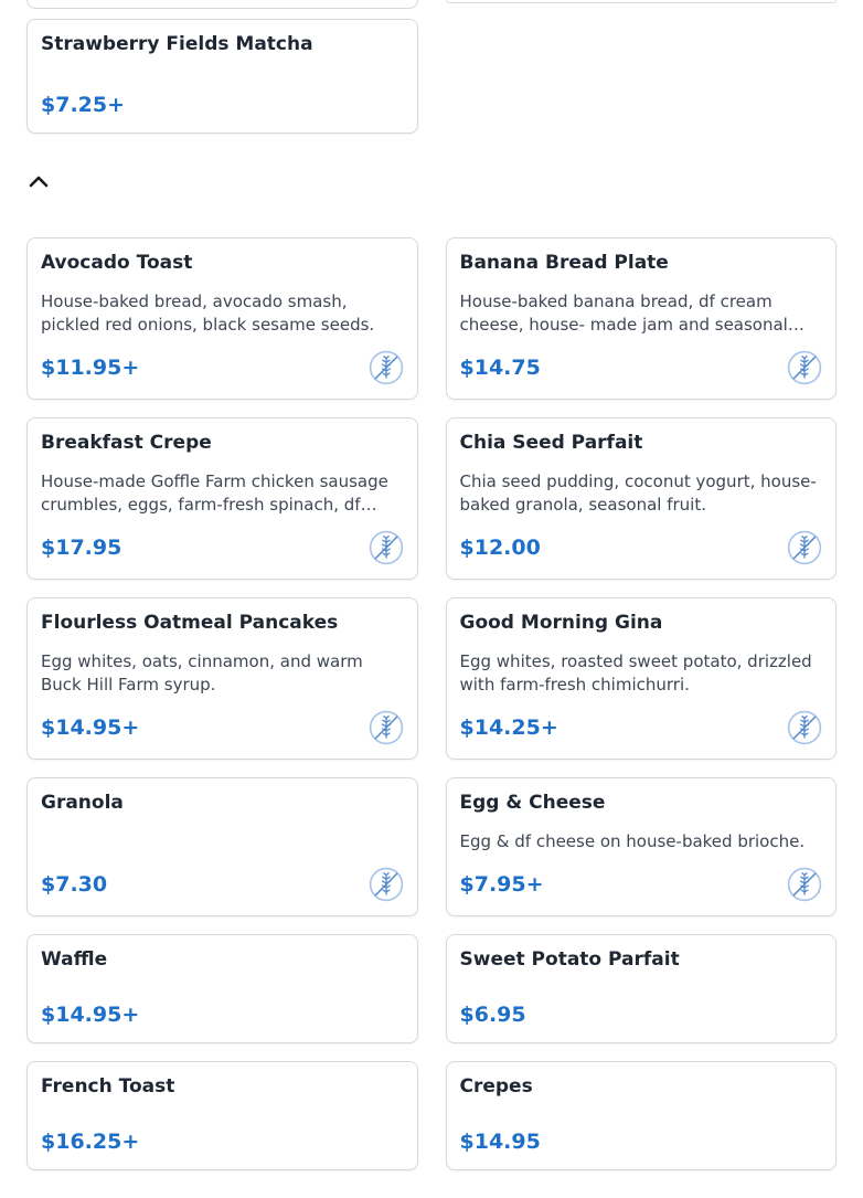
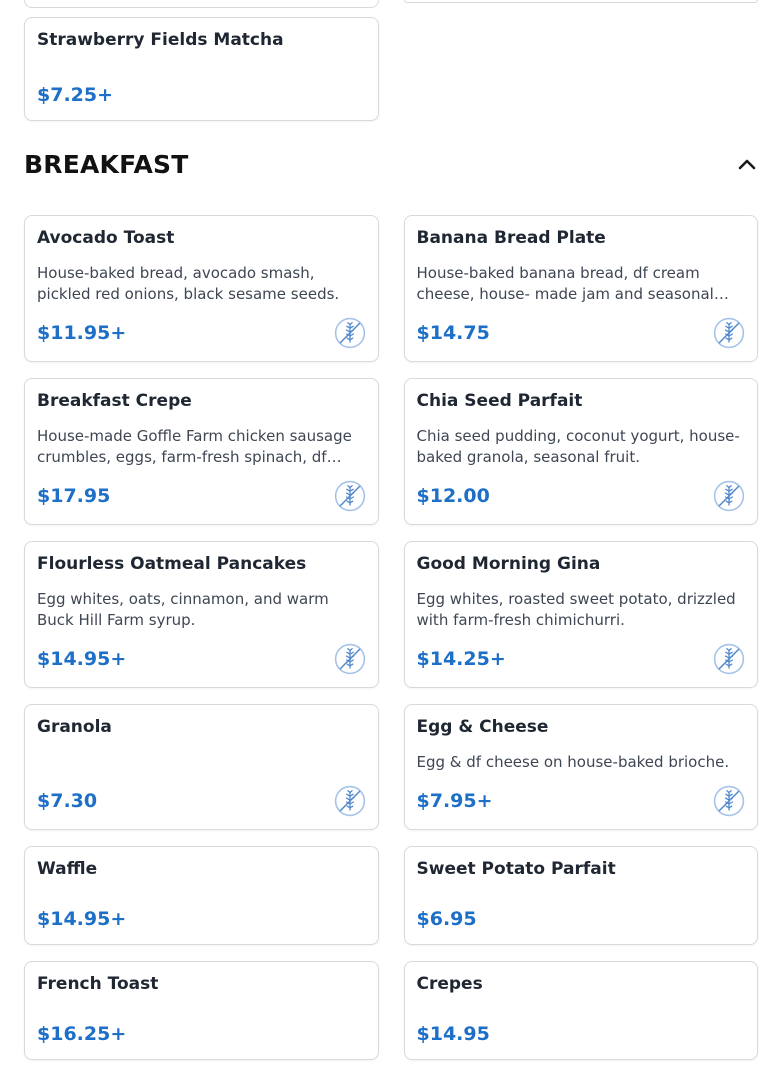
  Strawberry Fields Matcha
  $7.25+
+ BREAKFAST
  Avocado Toast
  House-baked bread, avocado smash, pickled red onions, black sesame seeds.
  $11.95+
  Banana Bread Plate
  House-baked banana bread, df cream cheese, house- made jam and seasonal
  $14.75
  Breakfast Crepe
  House-made Goffle Farm chicken sausage crumbles, eggs, farm-fresh spinach, df
  $17.95
  Chia Seed Parfait
  Chia seed pudding, coconut yogurt, house-baked granola, seasonal fruit.
  $12.00
  Flourless Oatmeal Pancakes
  Egg whites, oats, cinnamon, and warm Buck Hill Farm syrup.
  $14.95+
  Good Morning Gina
  Egg whites, roasted sweet potato, drizzled with farm-fresh chimichurri.
  $14.25+
  Granola
  $7.30
  Egg & Cheese
  Egg & df cheese on house-baked brioche.
  $7.95+
  Waffle
  $14.95+
  Sweet Potato Parfait
  $6.95
  French Toast
  $16.25+
  Crepes
  $14.95
